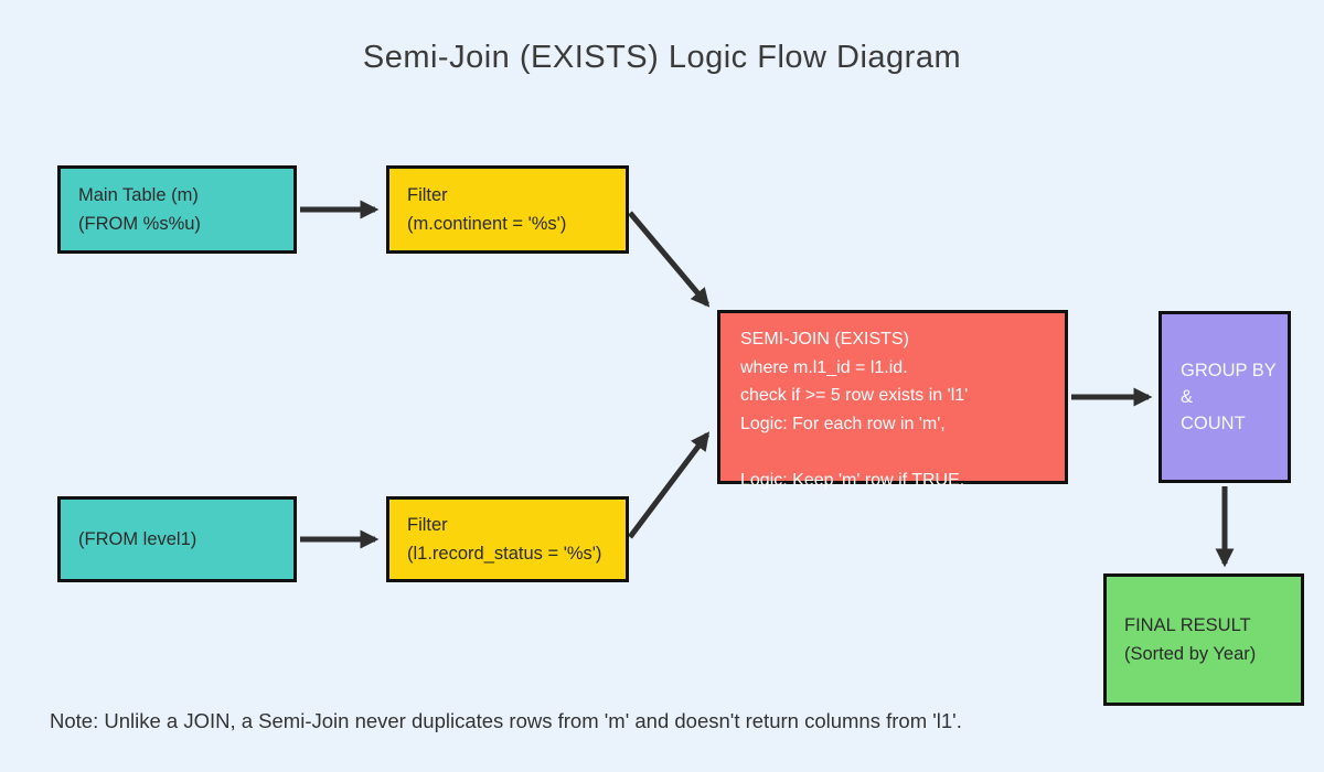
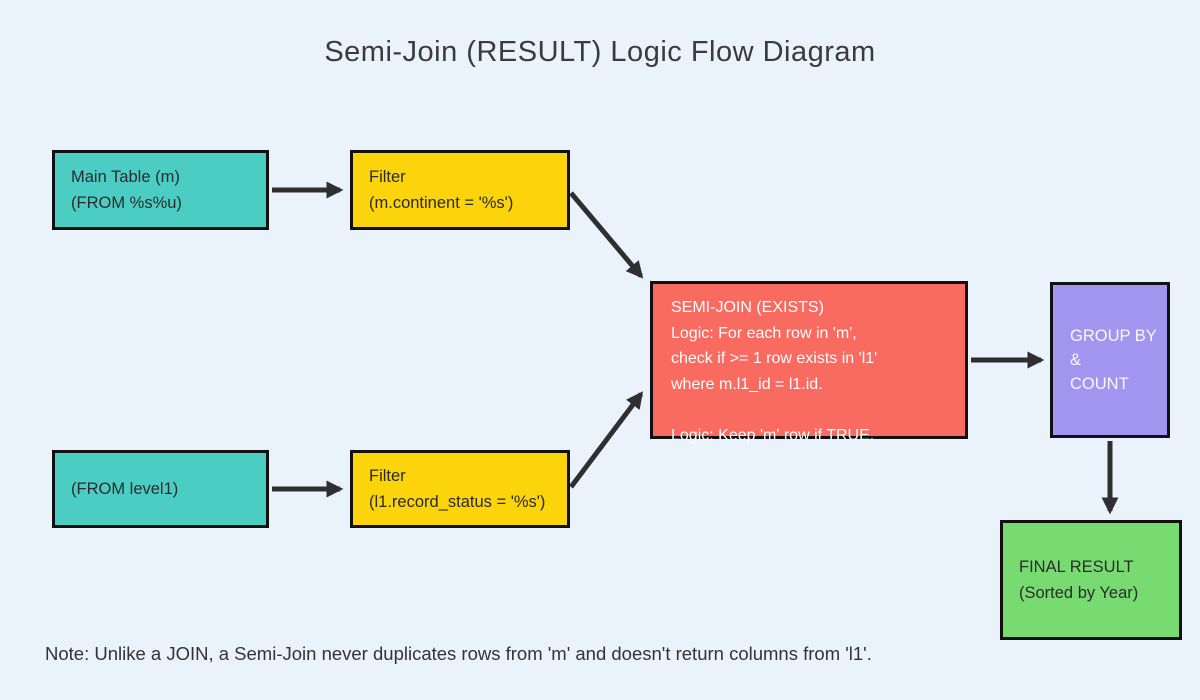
- Semi-Join (EXISTS) Logic Flow Diagram
+ Semi-Join (RESULT) Logic Flow Diagram
  Main Table (m)
  (FROM %s%u)
  Filter
  (m.continent = '%s')
  (FROM level1)
  Filter
  (l1.record_status = '%s')
  SEMI-JOIN (EXISTS)
- where m.l1_id = l1.id.
+ Logic: For each row in 'm',
- check if >= 5 row exists in 'l1'
+ check if >= 1 row exists in 'l1'
- Logic: For each row in 'm',
+ where m.l1_id = l1.id.
  Logic: Keep 'm' row if TRUE.
  GROUP BY
  &
  COUNT
  FINAL RESULT
  (Sorted by Year)
  Note: Unlike a JOIN, a Semi-Join never duplicates rows from 'm' and doesn't return columns from 'l1'.
